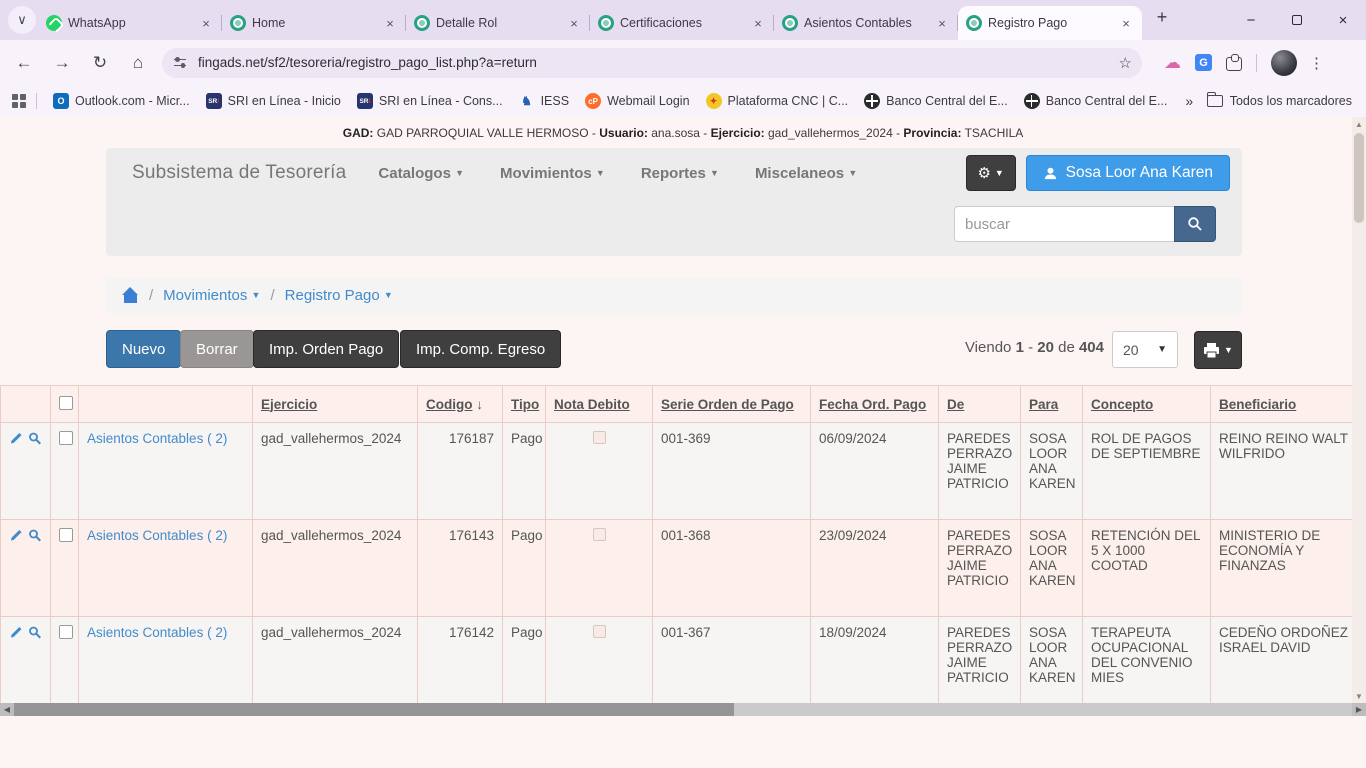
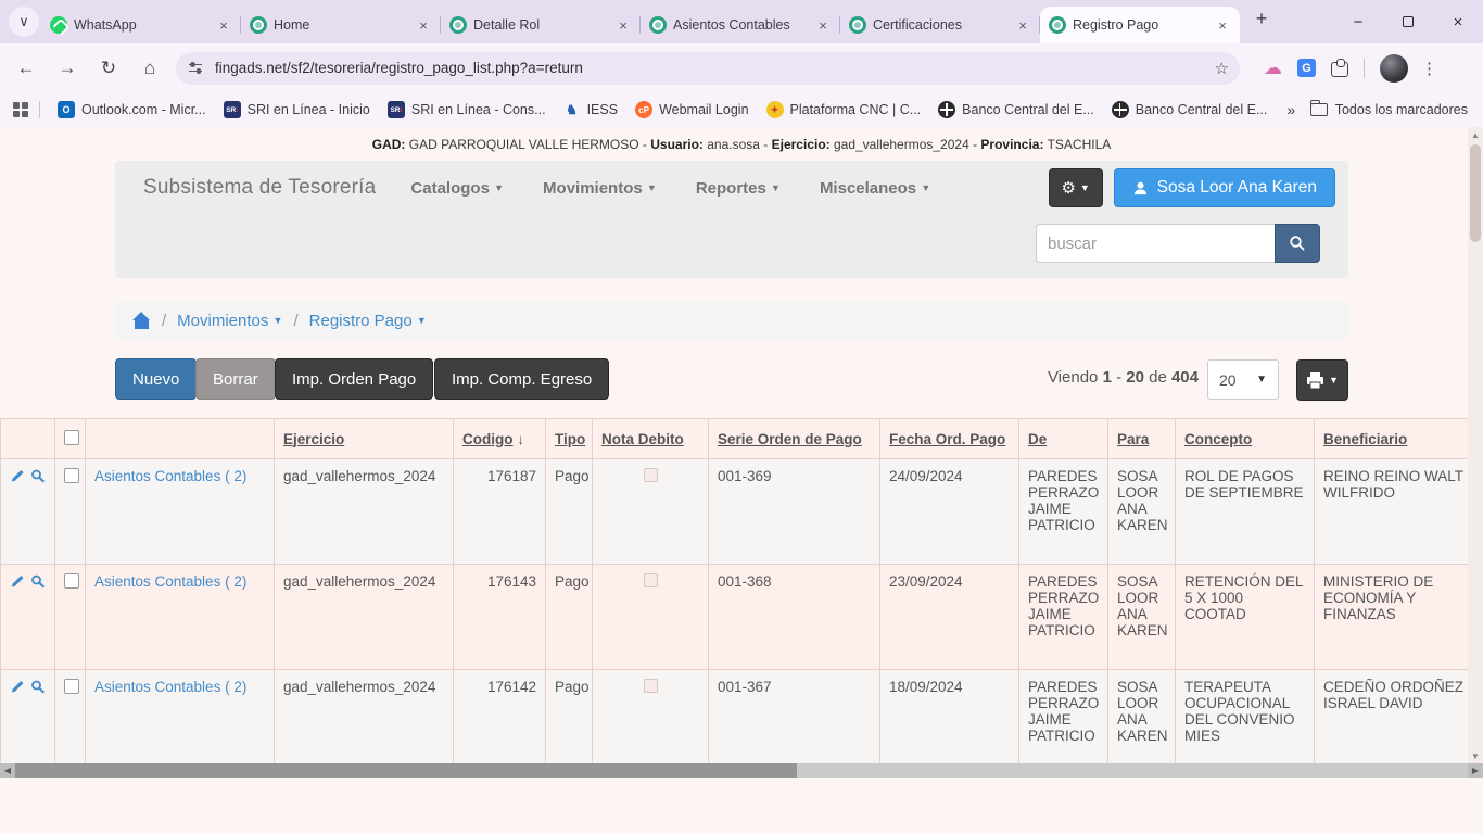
  ∨
  WhatsApp
  ×
  Home
  ×
  Detalle Rol
  ×
- Certificaciones
+ Asientos Contables
  ×
- Asientos Contables
+ Certificaciones
  ×
  Registro Pago
  ×
  +
  −
  ×
  ←
  →
  ↻
  ⌂
  fingads.net/sf2/tesoreria/registro_pago_list.php?a=return
  ☆
  ☁
  G
  ⋮
  O
  Outlook.com - Micr...
  SRI en Línea - Inicio
  SRI en Línea - Cons...
  ♞
  IESS
  cP
  Webmail Login
  ✦
  Plataforma CNC | C...
  Banco Central del E...
  Banco Central del E...
  »
  Todos los marcadores
  GAD: GAD PARROQUIAL VALLE HERMOSO - Usuario: ana.sosa - Ejercicio: gad_vallehermos_2024 - Provincia: TSACHILA
  Subsistema de Tesorería
  Catalogos ▼
  Movimientos ▼
  Reportes ▼
  Miscelaneos ▼
  ⚙
  ▼
  Sosa Loor Ana Karen
  buscar
  /
  Movimientos ▼
  /
  Registro Pago ▼
  Nuevo
  Borrar
  Imp. Orden Pago
  Imp. Comp. Egreso
  Viendo 1 - 20 de 404
  20
  ▼
  ▼
  			Ejercicio	Codigo ↓	Tipo	Nota Debito	Serie Orden de Pago	Fecha Ord. Pago	De	Para	Concepto	Beneficiario
- 		Asientos Contables ( 2)	gad_vallehermos_2024	176187	Pago		001-369	06/09/2024	PAREDES PERRAZO JAIME PATRICIO	SOSA LOOR ANA KAREN	ROL DE PAGOS DE SEPTIEMBRE	REINO REINO WALT WILFRIDO
+ 		Asientos Contables ( 2)	gad_vallehermos_2024	176187	Pago		001-369	24/09/2024	PAREDES PERRAZO JAIME PATRICIO	SOSA LOOR ANA KAREN	ROL DE PAGOS DE SEPTIEMBRE	REINO REINO WALT WILFRIDO
  		Asientos Contables ( 2)	gad_vallehermos_2024	176143	Pago		001-368	23/09/2024	PAREDES PERRAZO JAIME PATRICIO	SOSA LOOR ANA KAREN	RETENCIÓN DEL 5 X 1000 COOTAD	MINISTERIO DE ECONOMÍA Y FINANZAS
  		Asientos Contables ( 2)	gad_vallehermos_2024	176142	Pago		001-367	18/09/2024	PAREDES PERRAZO JAIME PATRICIO	SOSA LOOR ANA KAREN	TERAPEUTA OCUPACIONAL DEL CONVENIO MIES	CEDEÑO ORDOÑEZ ISRAEL DAVID
  ▲
  ▼
  ◀
  ▶
